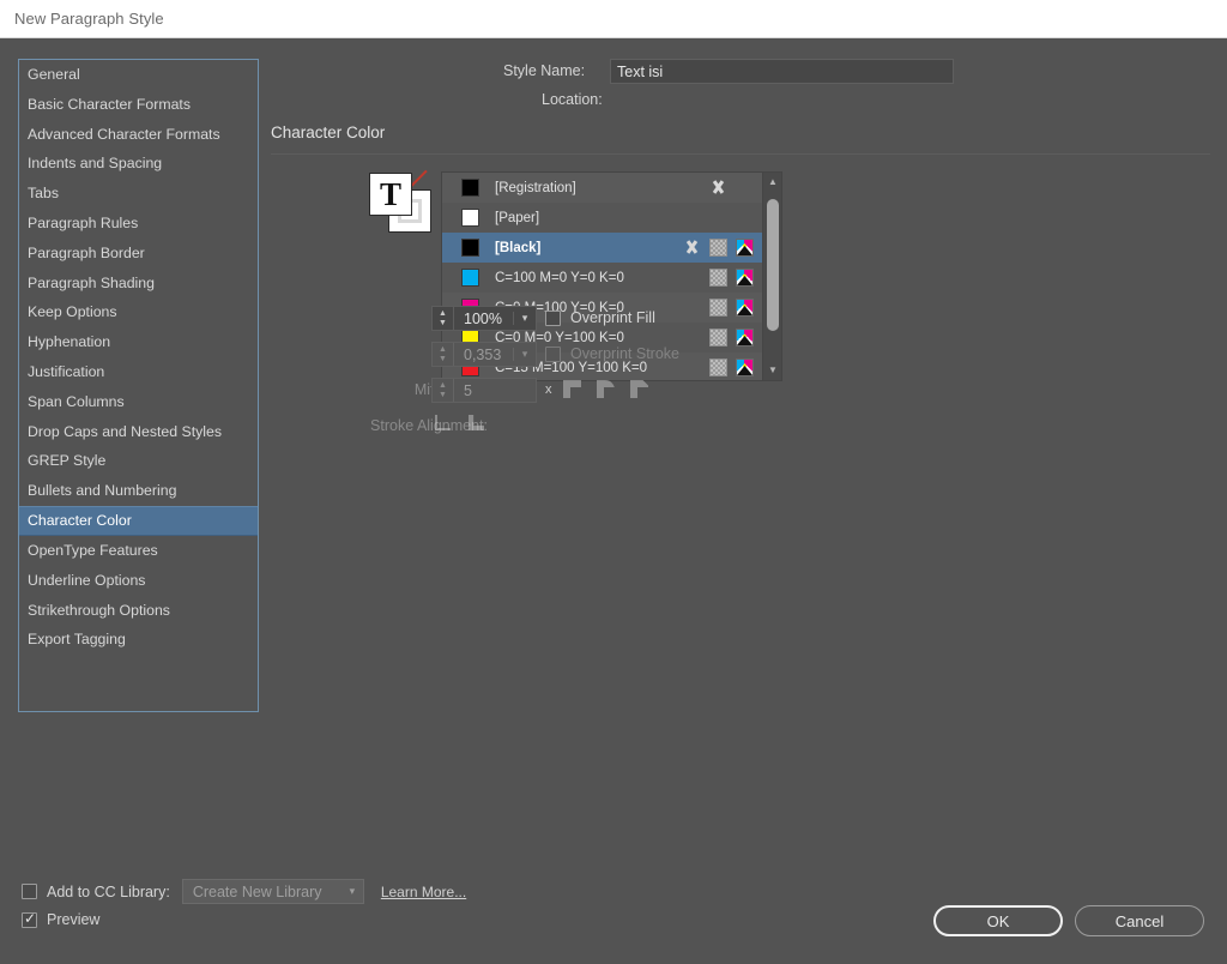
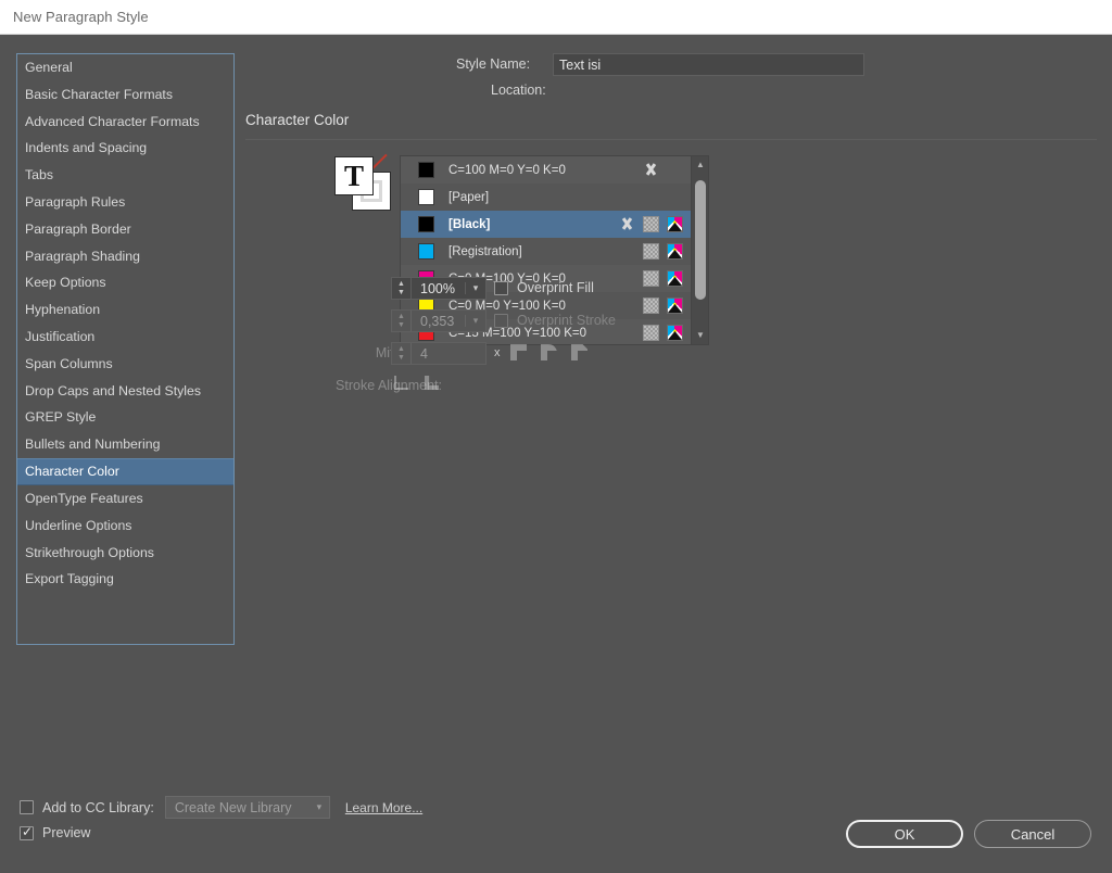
  New Paragraph Style
  General
  Basic Character Formats
  Advanced Character Formats
  Indents and Spacing
  Tabs
  Paragraph Rules
  Paragraph Border
  Paragraph Shading
  Keep Options
  Hyphenation
  Justification
  Span Columns
  Drop Caps and Nested Styles
  GREP Style
  Bullets and Numbering
  Character Color
  OpenType Features
  Underline Options
  Strikethrough Options
  Export Tagging
  Style Name:
  Text isi
  Location:
  Character Color
  T
- [Registration]
+ C=100 M=0 Y=0 K=0
  [Paper]
  [Black]
- C=100 M=0 Y=0 K=0
+ [Registration]
  =100 Y=0 K=0
  C=0 M=0 Y=100 K=0
  C=15 M=100 Y=100 K=0
  ▲
  ▼
  100%
  ▾
  Overprint Fill
  0,353
  ▾
  Overprint Stroke
- 5
+ 4
  x
  Stroke Alignment:
  Add to CC Library:
  Create New Library
  ▾
  Learn More...
  Preview
  OK
  Cancel
